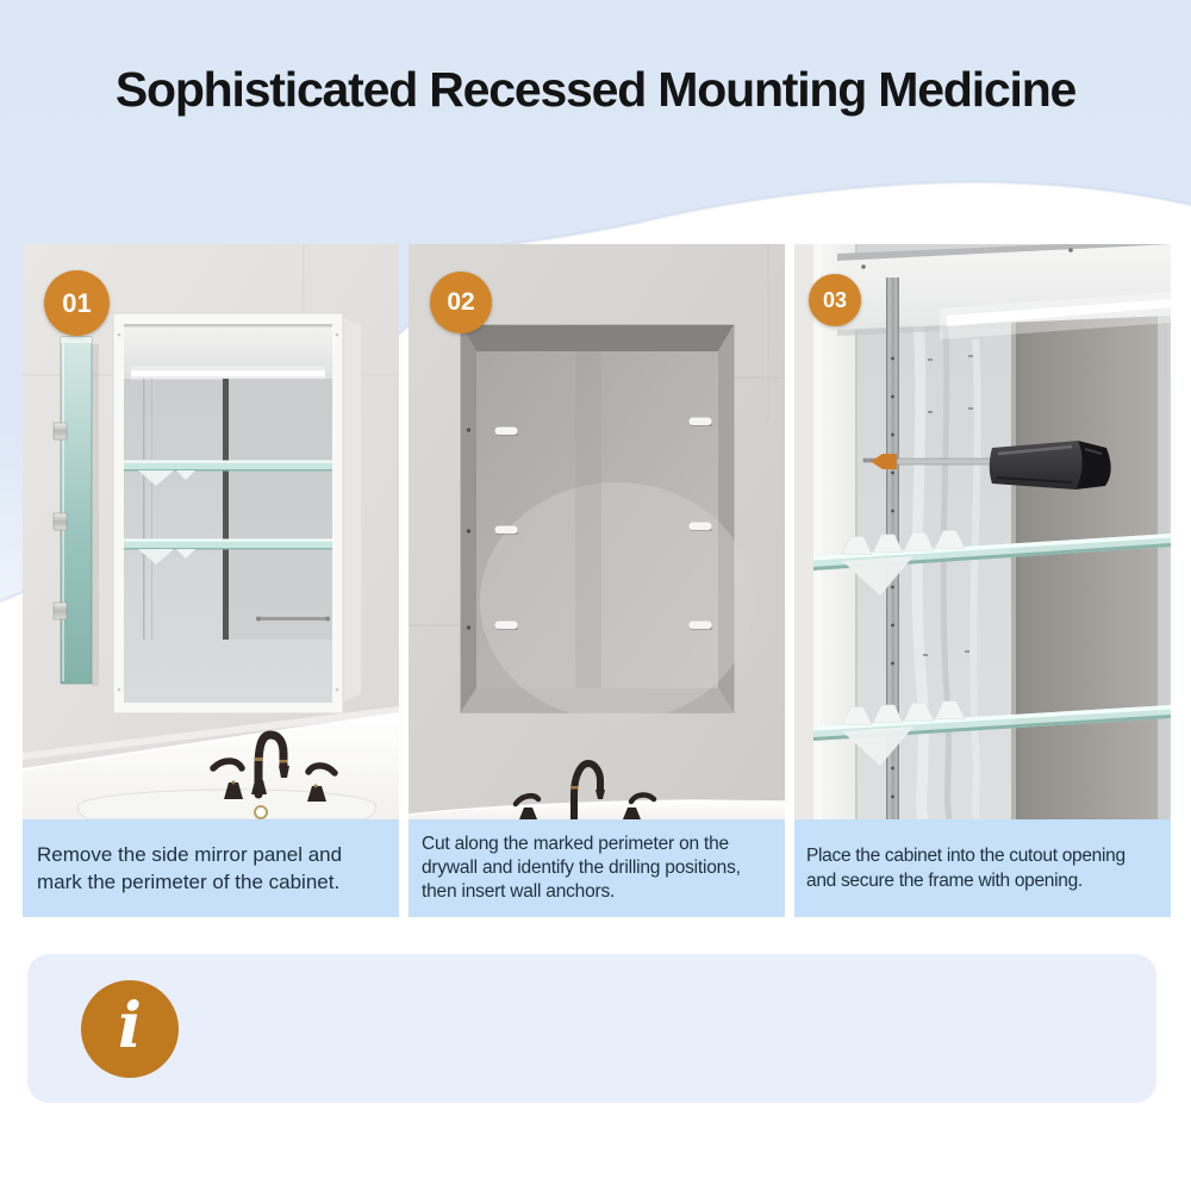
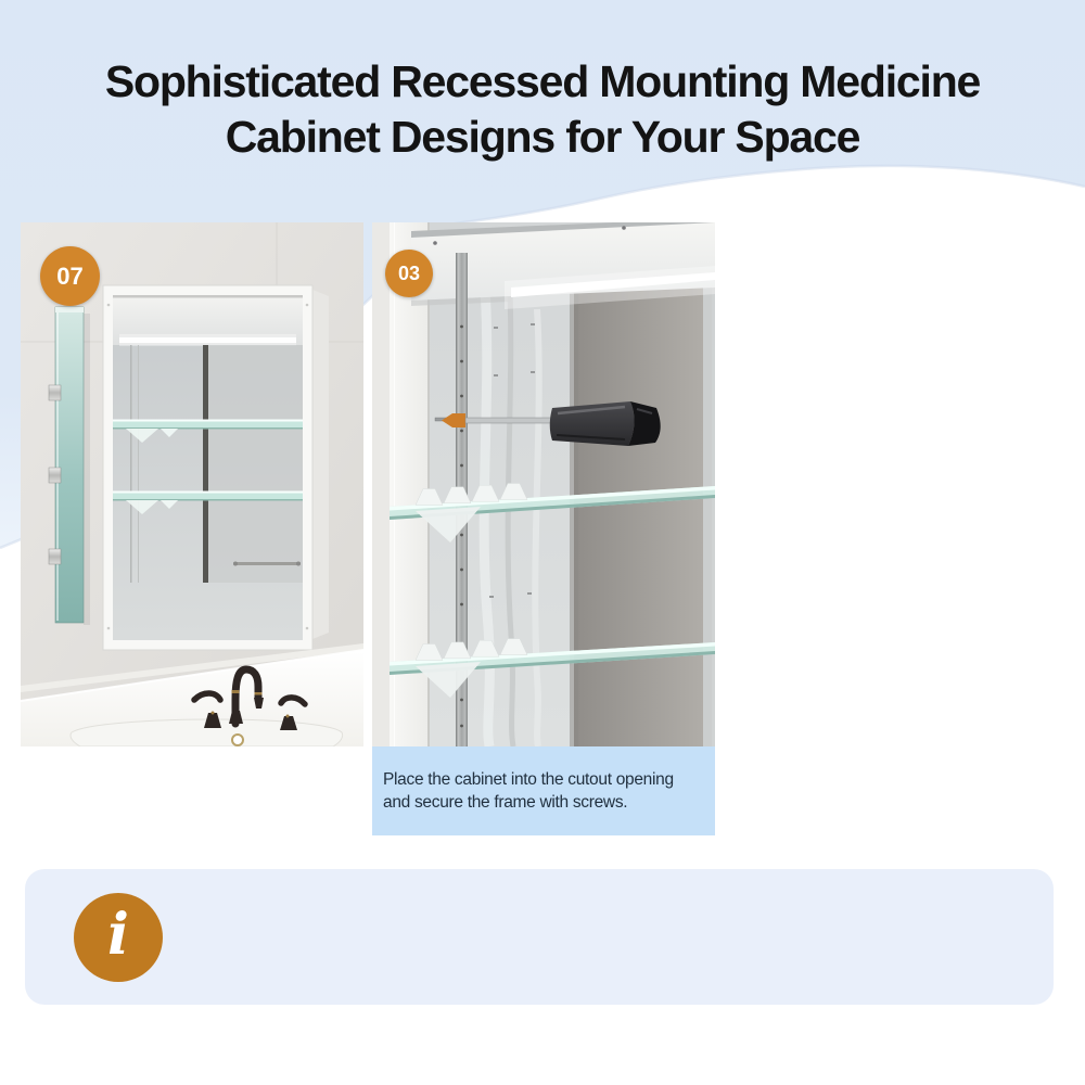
  Sophisticated Recessed Mounting Medicine
+ Cabinet Designs for Your Space
- 01
+ 07
- Remove the side mirror panel and mark the perimeter of the cabinet.
- 02
- Cut along the marked perimeter on the drywall and identify the drilling positions, then insert wall anchors.
  03
- Place the cabinet into the cutout opening and secure the frame with opening.
+ Place the cabinet into the cutout opening and secure the frame with screws.
  i
